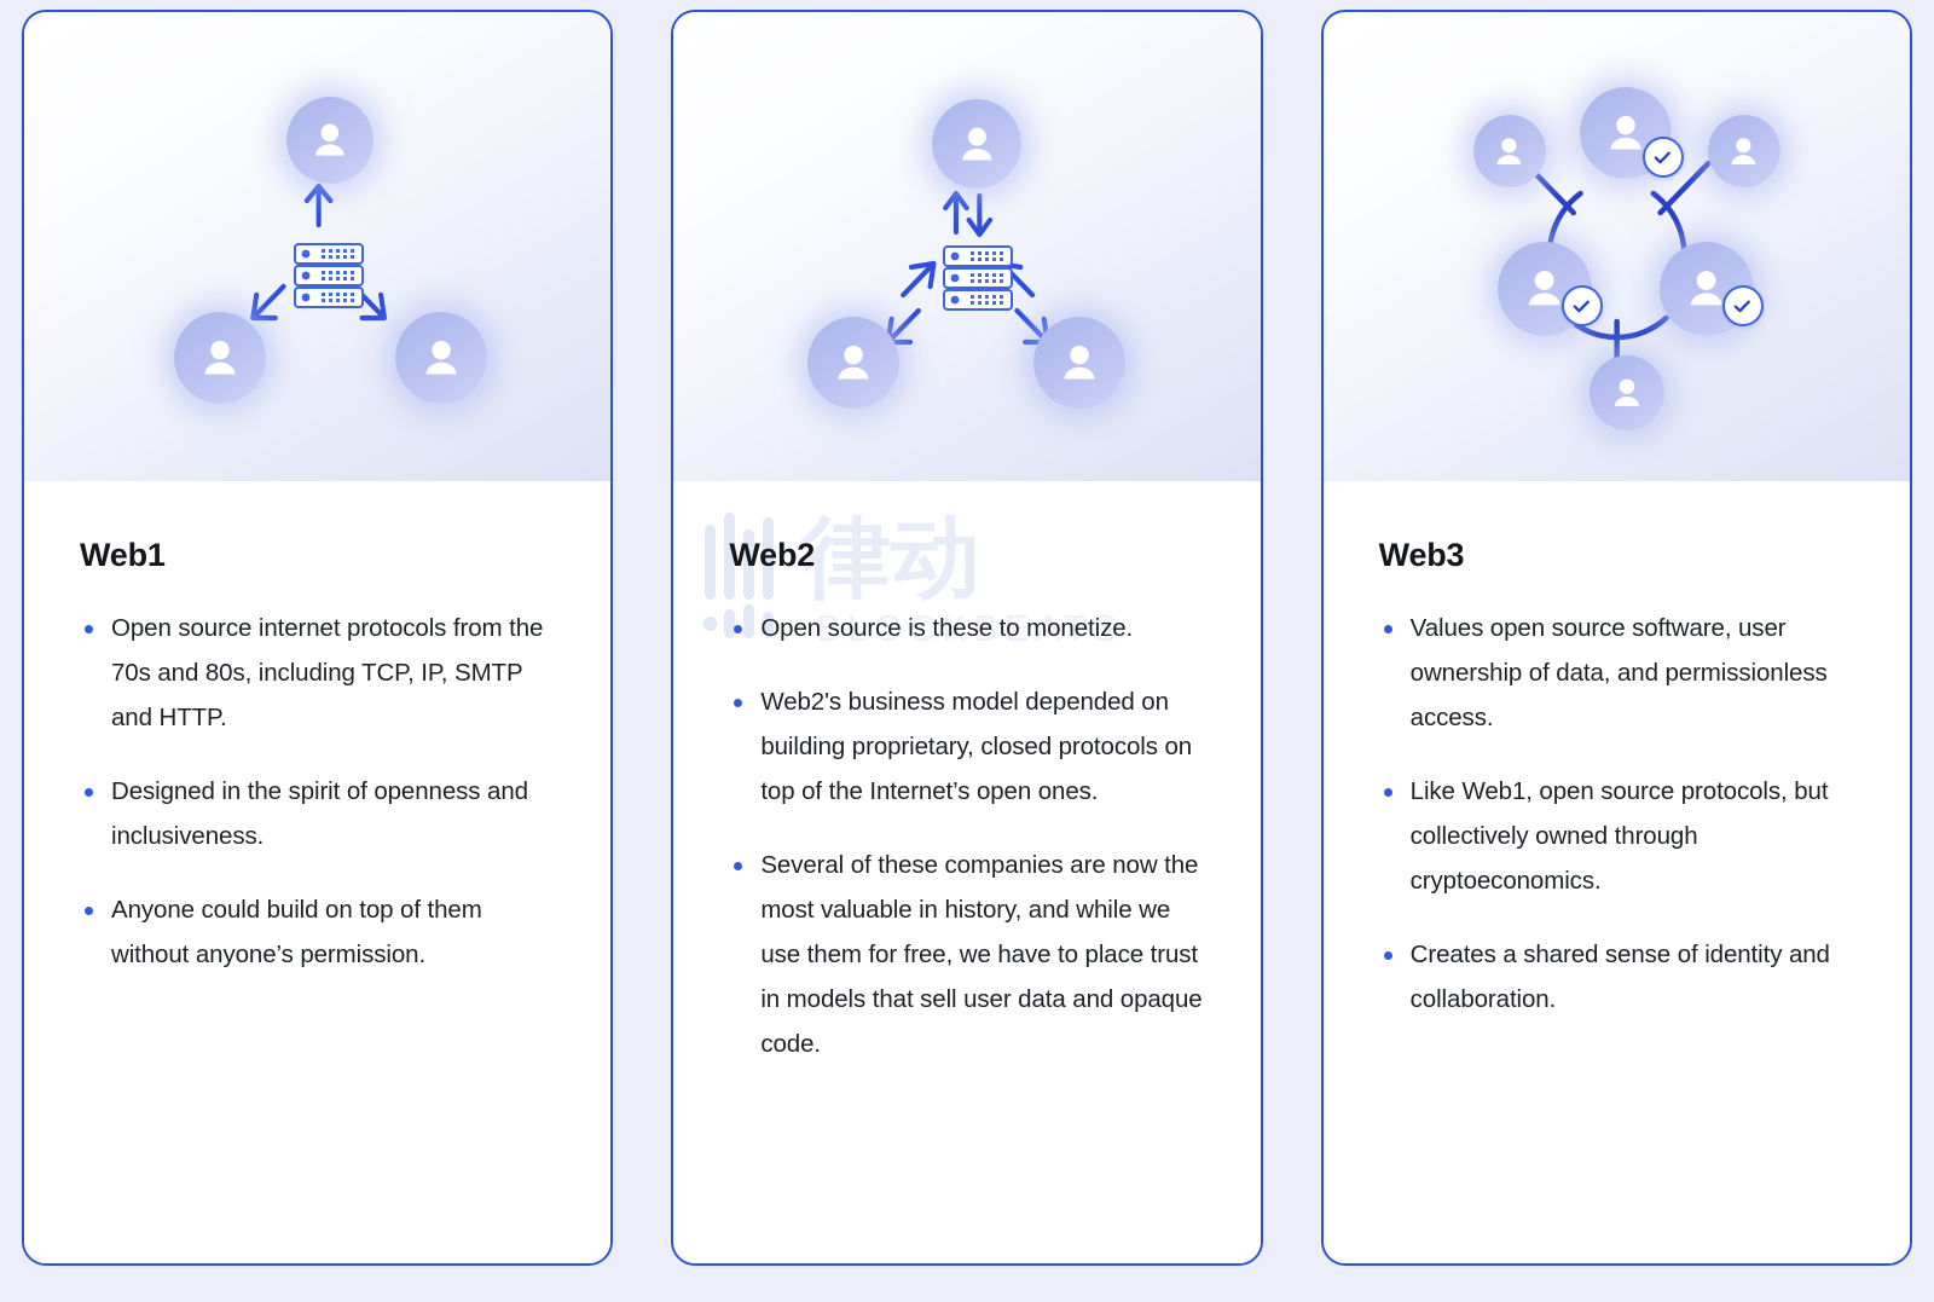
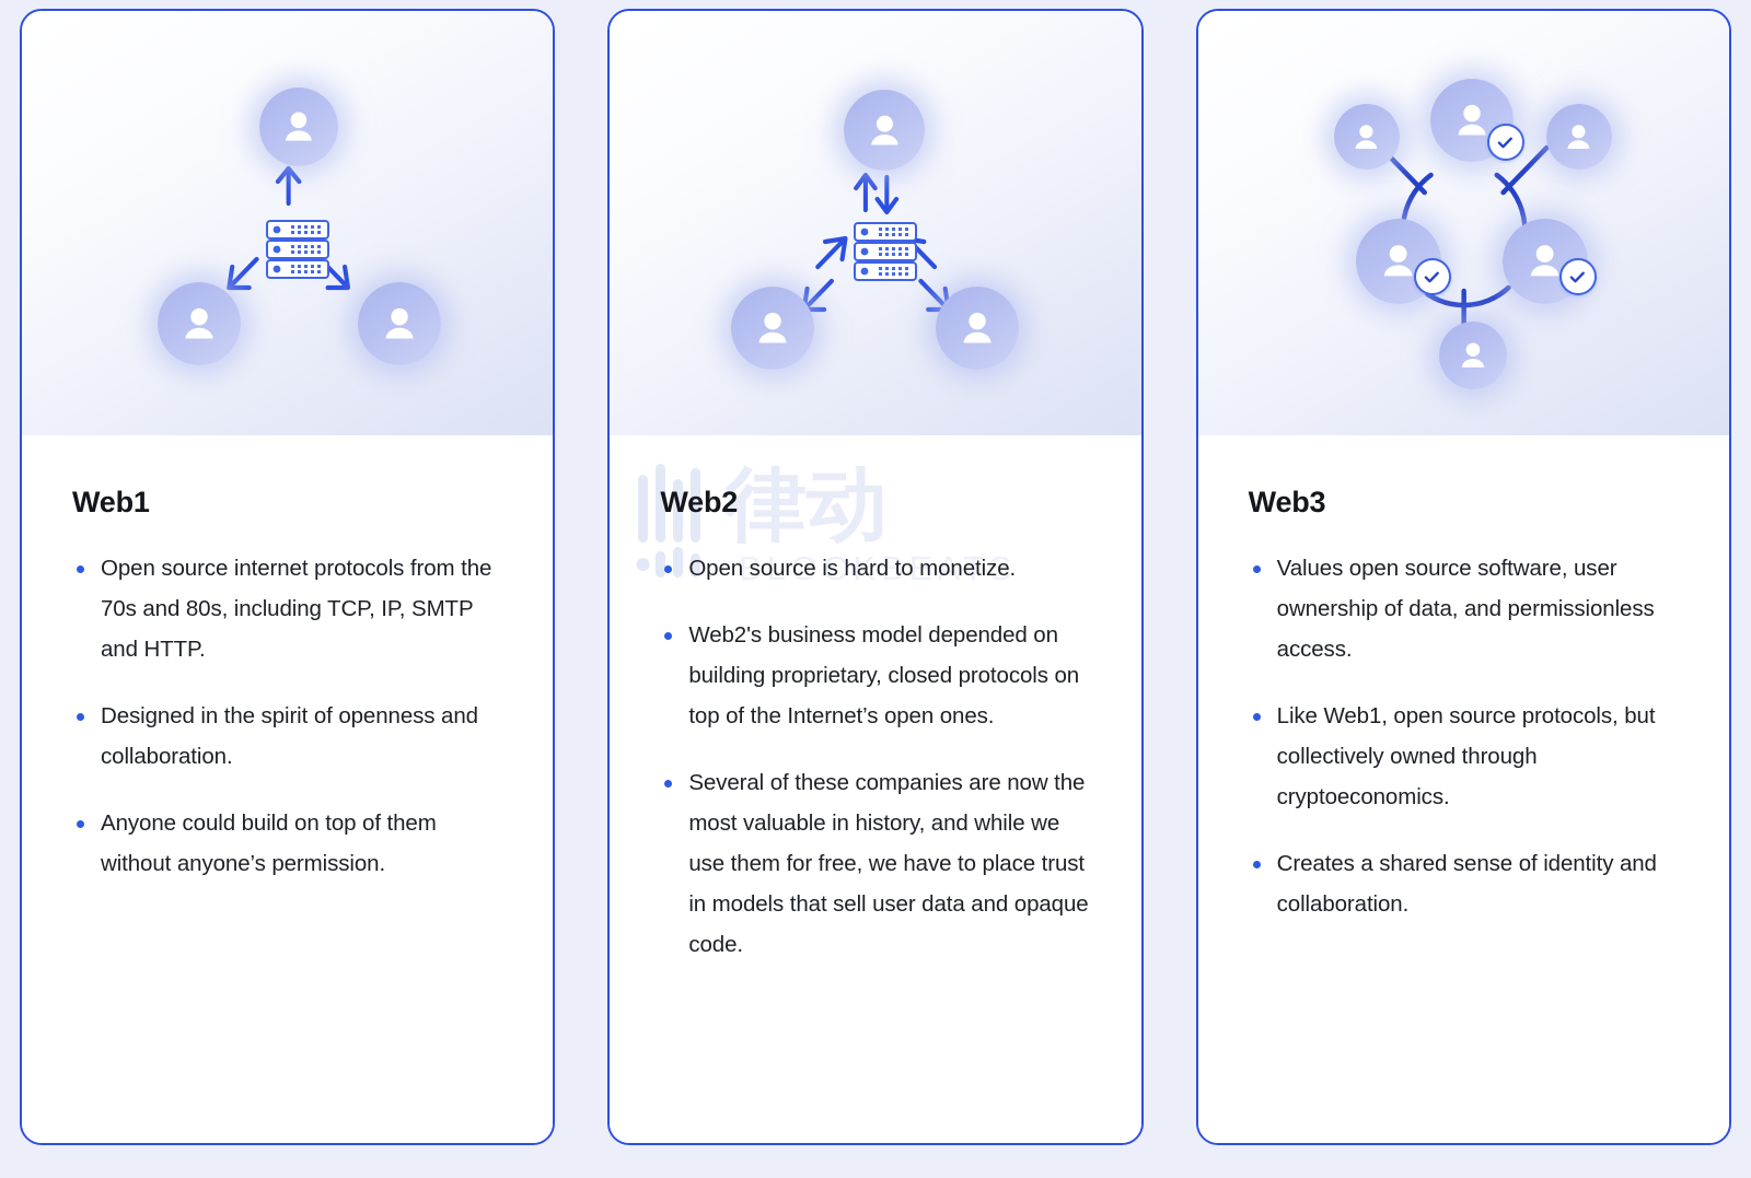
  Web1
  Open source internet protocols from the 70s and 80s, including TCP, IP, SMTP and HTTP.
- Designed in the spirit of openness and inclusiveness.
+ Designed in the spirit of openness and collaboration.
  Anyone could build on top of them without anyone’s permission.
  律动
  Web2
- Open source is these to monetize.
+ Open source is hard to monetize.
  Web2's business model depended on building proprietary, closed protocols on top of the Internet’s open ones.
  Several of these companies are now the most valuable in history, and while we use them for free, we have to place trust in models that sell user data and opaque code.
  Web3
  Values open source software, user ownership of data, and permissionless access.
  Like Web1, open source protocols, but collectively owned through cryptoeconomics.
  Creates a shared sense of identity and collaboration.
